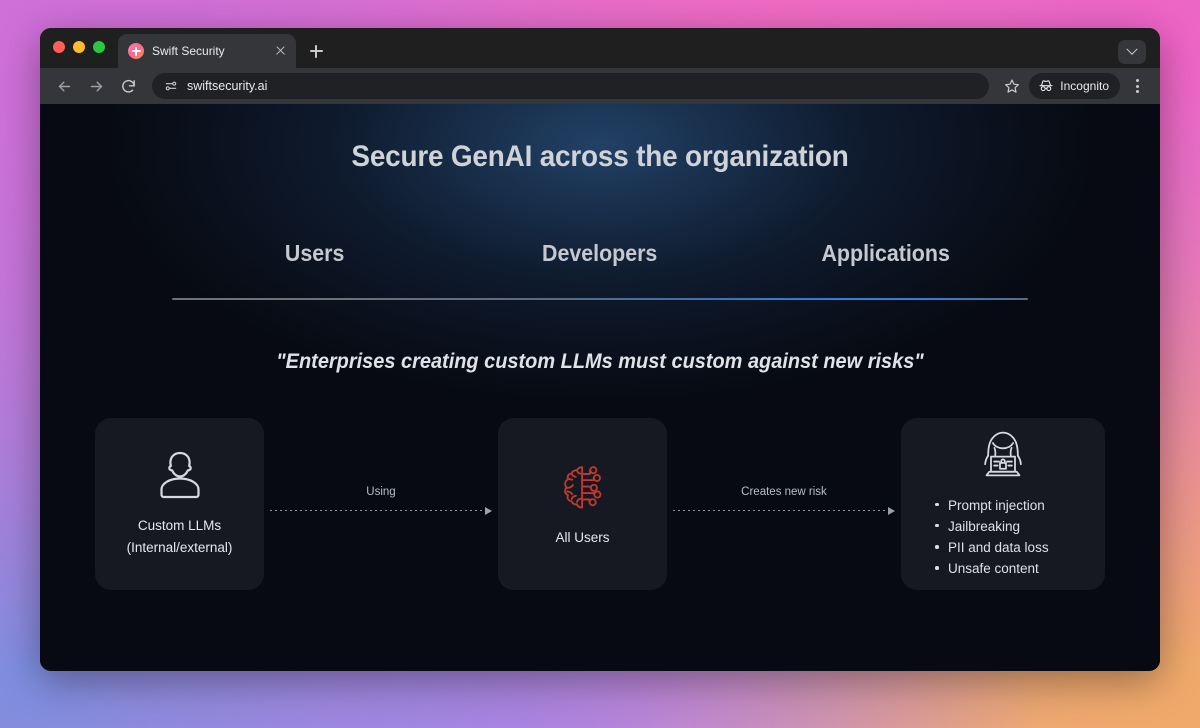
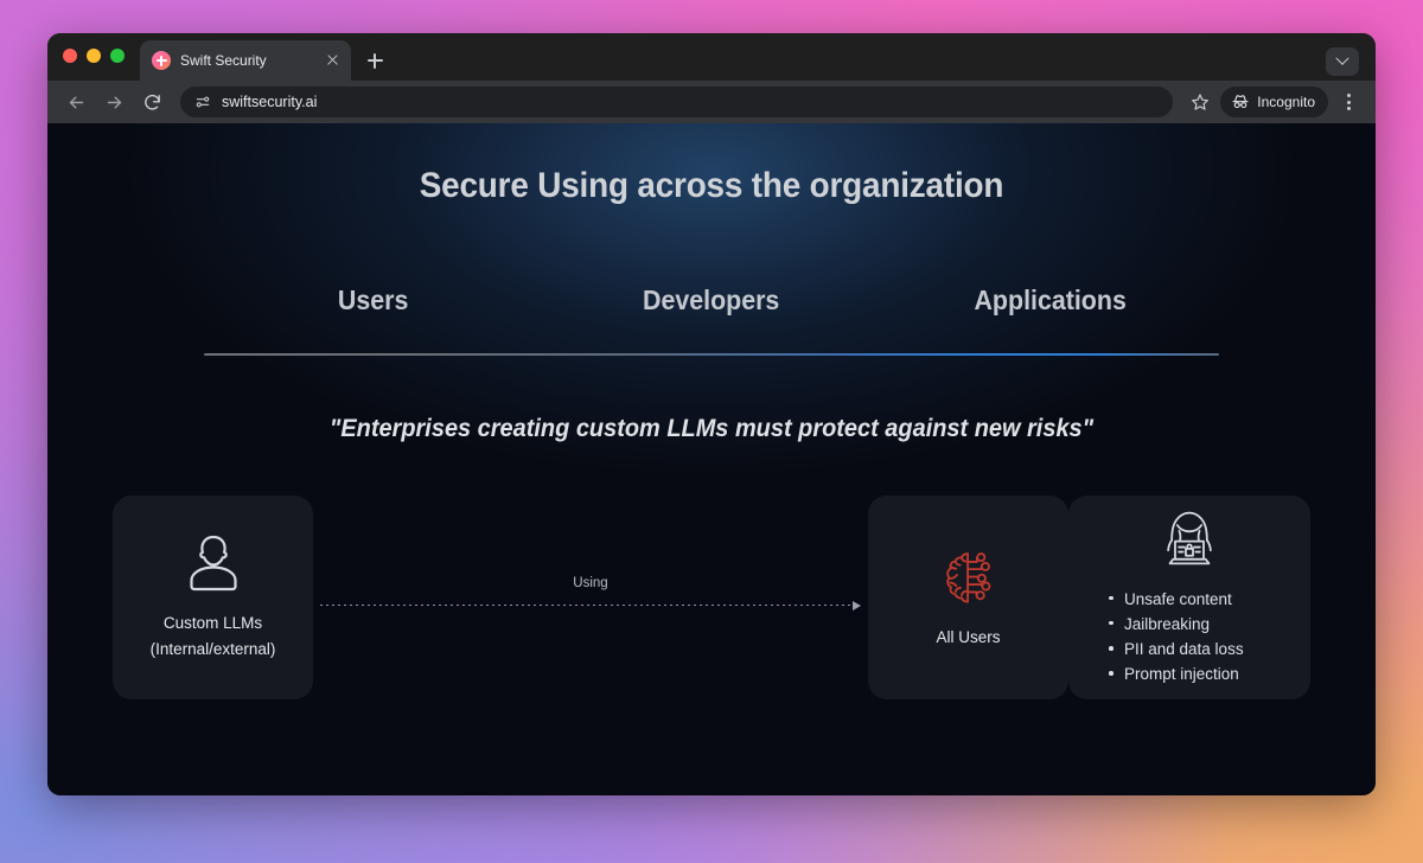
  Swift Security
  swiftsecurity.ai
  Incognito
- Secure GenAI across the organization
+ Secure Using across the organization
  Users
  Developers
  Applications
- "Enterprises creating custom LLMs must custom against new risks"
+ "Enterprises creating custom LLMs must protect against new risks"
  Custom LLMs
  (Internal/external)
  Using
  All Users
- Creates new risk
- Prompt injection
+ Unsafe content
  Jailbreaking
  PII and data loss
- Unsafe content
+ Prompt injection
